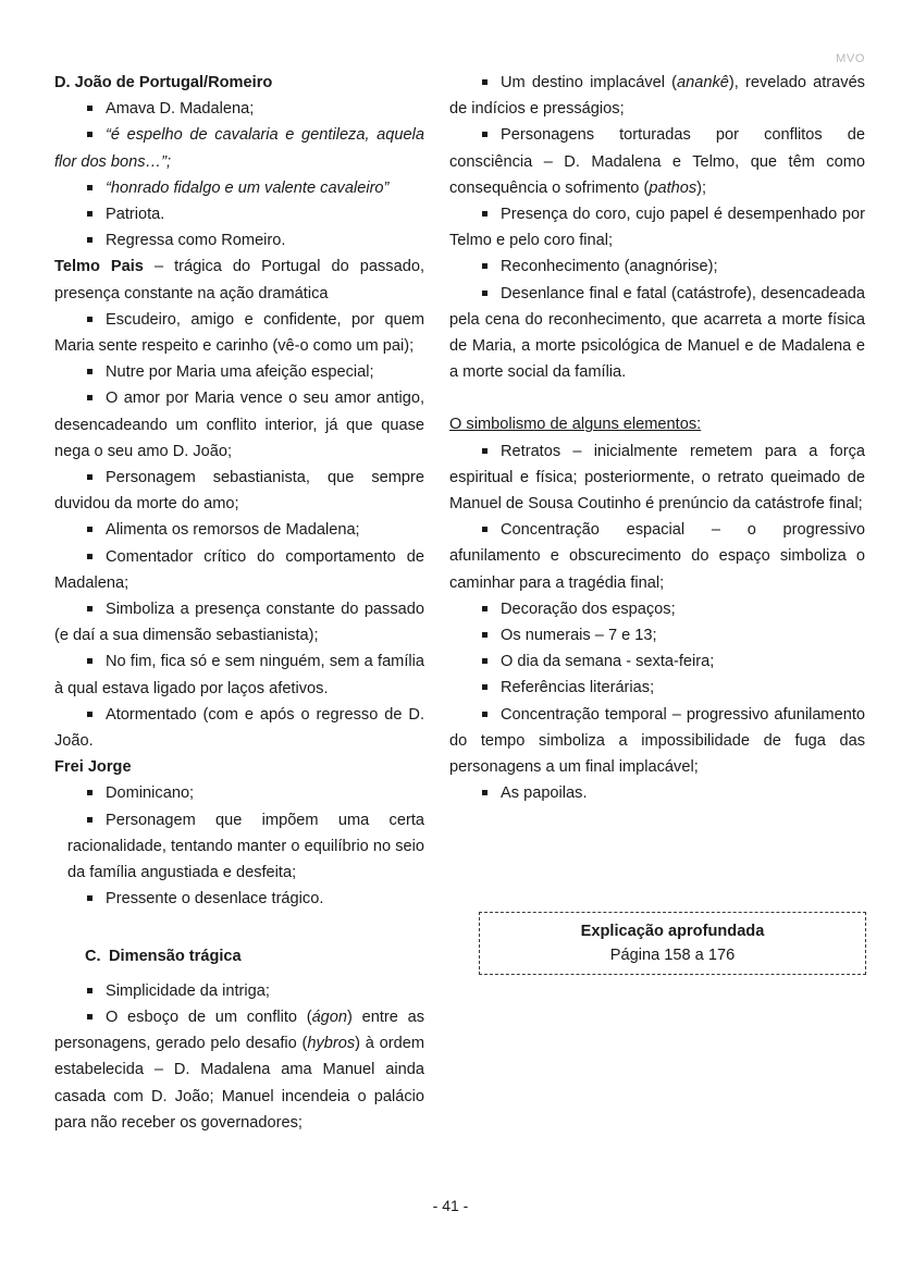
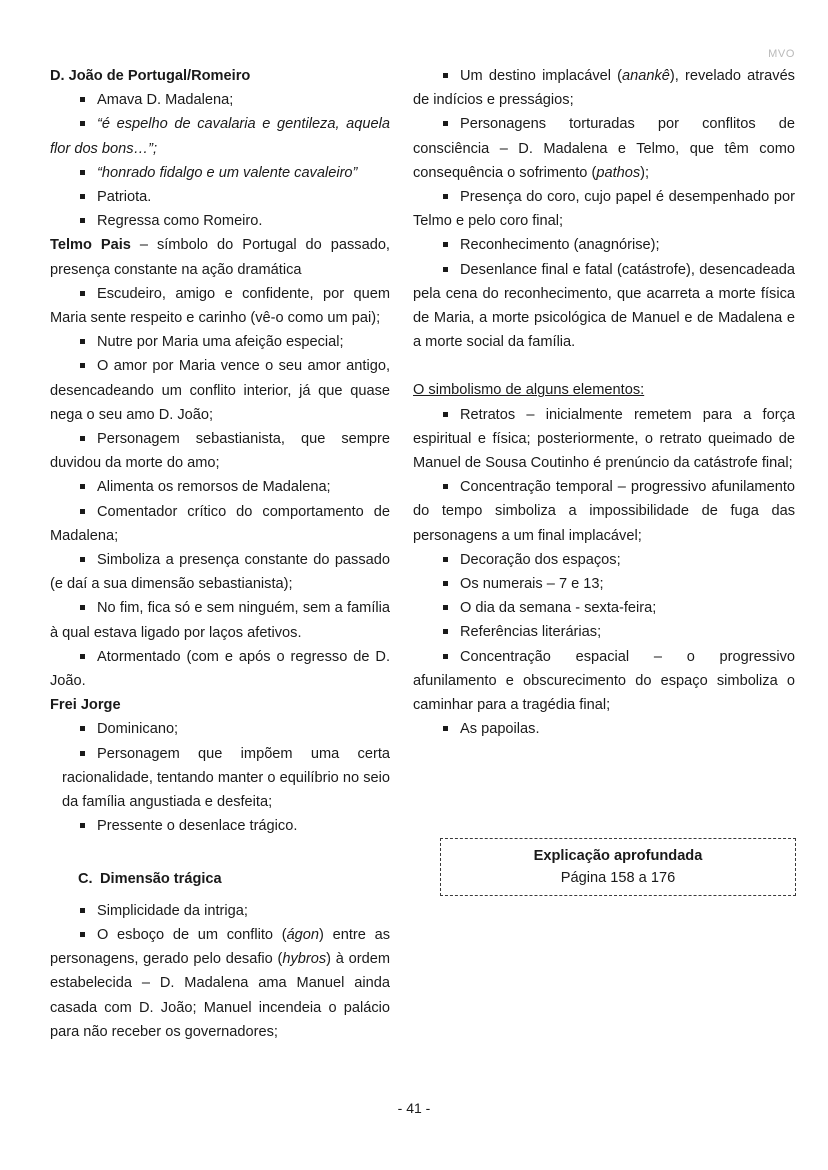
  MVO
  D. João de Portugal/Romeiro
  Amava D. Madalena;
  “é espelho de cavalaria e gentileza, aquela flor dos bons…”;
  “honrado fidalgo e um valente cavaleiro”
  Patriota.
  Regressa como Romeiro.
- Telmo Pais – trágica do Portugal do passado, presença constante na ação dramática
+ Telmo Pais – símbolo do Portugal do passado, presença constante na ação dramática
  Escudeiro, amigo e confidente, por quem Maria sente respeito e carinho (vê-o como um pai);
  Nutre por Maria uma afeição especial;
  O amor por Maria vence o seu amor antigo, desencadeando um conflito interior, já que quase nega o seu amo D. João;
  Personagem sebastianista, que sempre duvidou da morte do amo;
  Alimenta os remorsos de Madalena;
  Comentador crítico do comportamento de Madalena;
  Simboliza a presença constante do passado (e daí a sua dimensão sebastianista);
  No fim, fica só e sem ninguém, sem a família à qual estava ligado por laços afetivos.
  Atormentado (com e após o regresso de D. João.
  Frei Jorge
  Dominicano;
  Personagem que impõem uma certa racionalidade, tentando manter o equilíbrio no seio da família angustiada e desfeita;
  Pressente o desenlace trágico.
  C. Dimensão trágica
  Simplicidade da intriga;
  O esboço de um conflito (ágon) entre as personagens, gerado pelo desafio (hybros) à ordem estabelecida – D. Madalena ama Manuel ainda casada com D. João; Manuel incendeia o palácio para não receber os governadores;
  Um destino implacável (anankê), revelado através de indícios e presságios;
  Personagens torturadas por conflitos de consciência – D. Madalena e Telmo, que têm como consequência o sofrimento (pathos);
  Presença do coro, cujo papel é desempenhado por Telmo e pelo coro final;
  Reconhecimento (anagnórise);
  Desenlance final e fatal (catástrofe), desencadeada pela cena do reconhecimento, que acarreta a morte física de Maria, a morte psicológica de Manuel e de Madalena e a morte social da família.
  O simbolismo de alguns elementos:
  Retratos – inicialmente remetem para a força espiritual e física; posteriormente, o retrato queimado de Manuel de Sousa Coutinho é prenúncio da catástrofe final;
- Concentração espacial – o progressivo afunilamento e obscurecimento do espaço simboliza o caminhar para a tragédia final;
+ Concentração temporal – progressivo afunilamento do tempo simboliza a impossibilidade de fuga das personagens a um final implacável;
  Decoração dos espaços;
  Os numerais – 7 e 13;
  O dia da semana - sexta-feira;
  Referências literárias;
- Concentração temporal – progressivo afunilamento do tempo simboliza a impossibilidade de fuga das personagens a um final implacável;
+ Concentração espacial – o progressivo afunilamento e obscurecimento do espaço simboliza o caminhar para a tragédia final;
  As papoilas.
  Explicação aprofundada
  Página 158 a 176
  - 41 -
